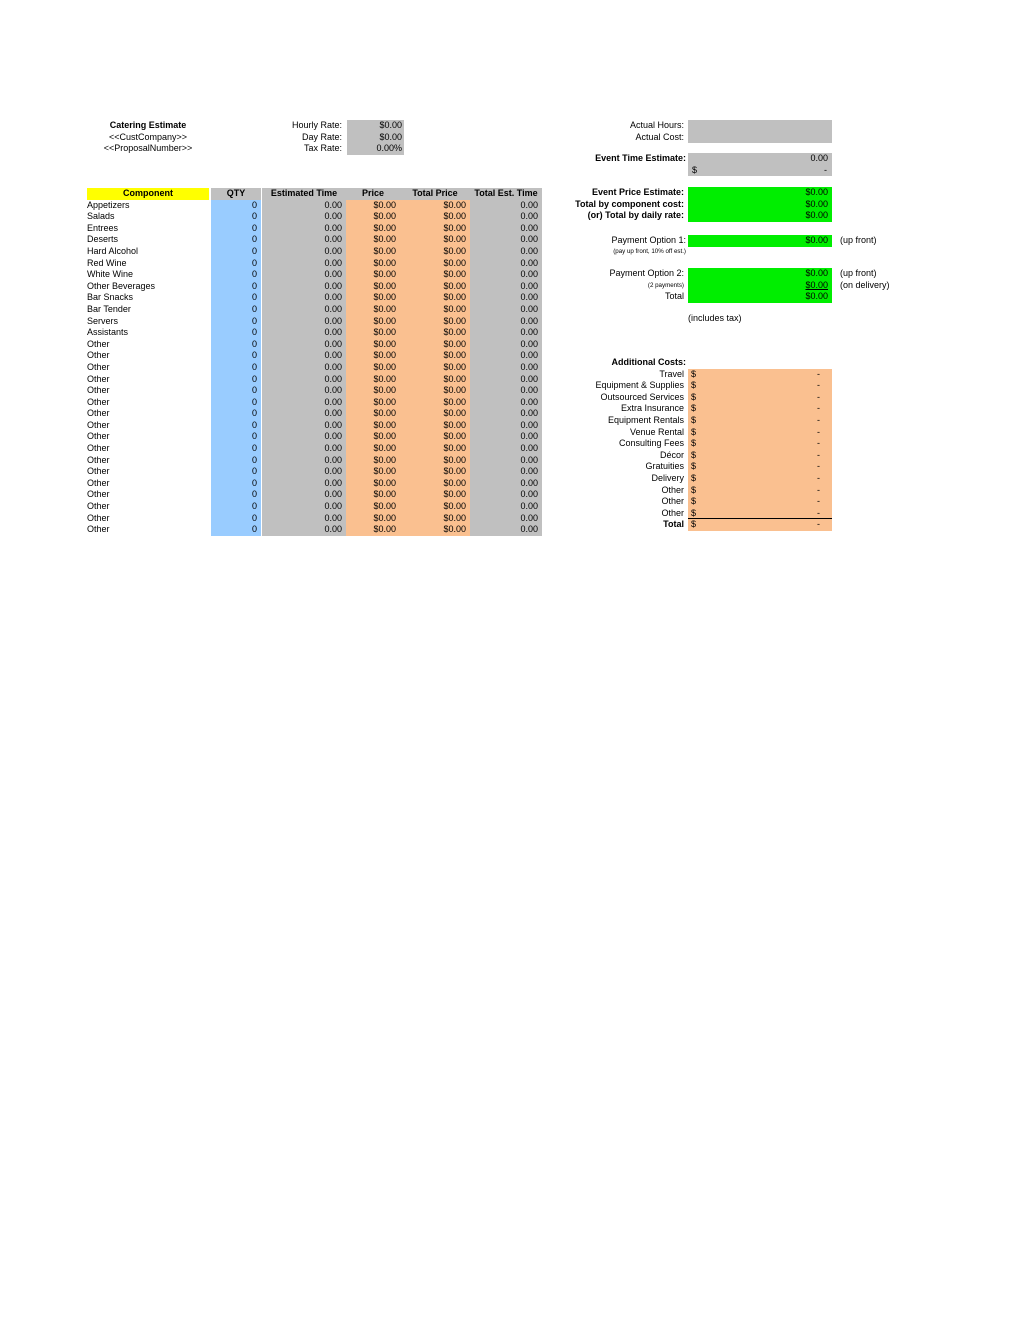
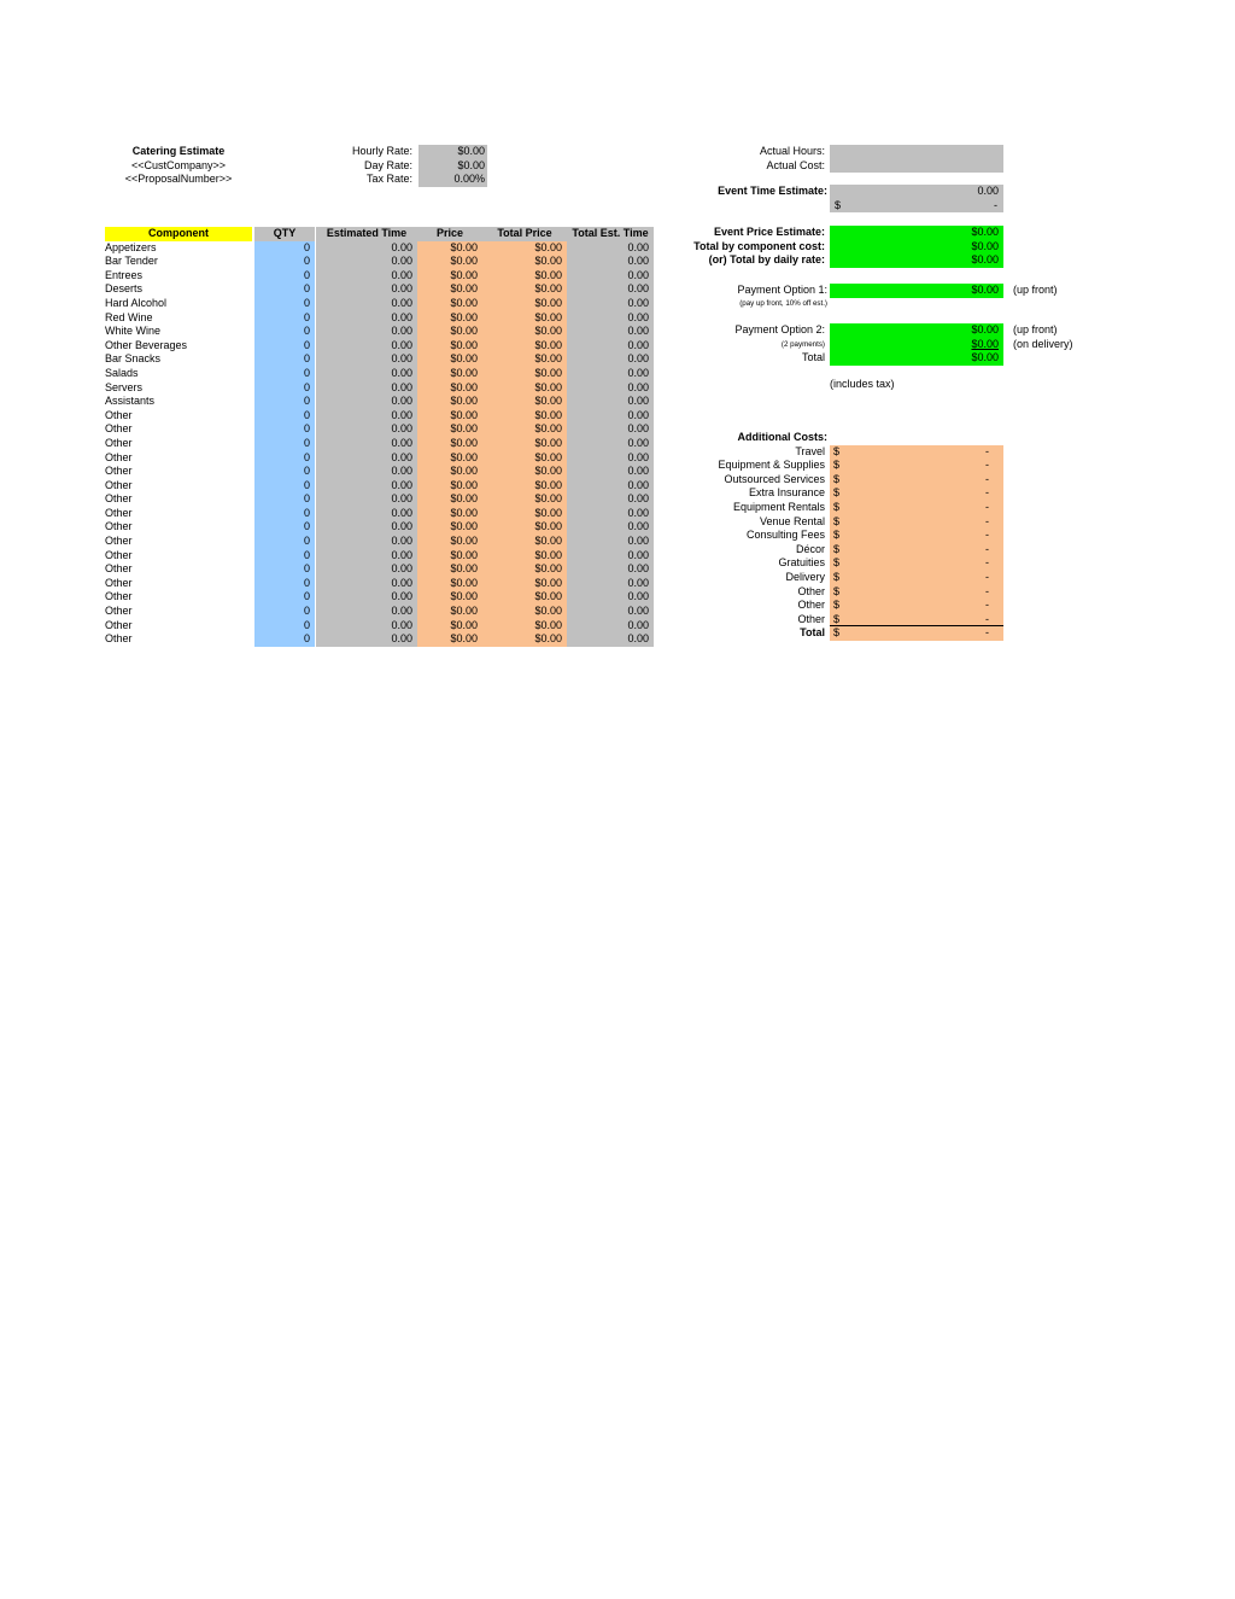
  Catering Estimate
  <<CustCompany>>
  <<ProposalNumber>>
  Hourly Rate:
  Day Rate:
  Tax Rate:
  $0.00
  $0.00
  0.00%
  Actual Hours:
  Actual Cost:
  Event Time Estimate:
  0.00
  $
  -
  Event Price Estimate:
  Total by component cost:
  (or) Total by daily rate:
  $0.00
  $0.00
  $0.00
  Payment Option 1:
  $0.00
  (up front)
  Payment Option 2:
  Total
  $0.00
  $0.00
  $0.00
  (up front)
  (on delivery)
  (includes tax)
  Additional Costs:
  Travel
  Equipment & Supplies
  Outsourced Services
  Extra Insurance
  Equipment Rentals
  Venue Rental
  Consulting Fees
  Décor
  Gratuities
  Delivery
  Other
  Other
  Other
  Total
  $
  -
  $
  -
  $
  -
  $
  -
  $
  -
  $
  -
  $
  -
  $
  -
  $
  -
  $
  -
  $
  -
  $
  -
  $
  -
  $
  -
  Component
  QTY
  Estimated Time
  Price
  Total Price
  Total Est. Time
  Appetizers
  0
  0.00
  $0.00
  $0.00
  0.00
- Salads
+ Bar Tender
  0
  0.00
  $0.00
  $0.00
  0.00
  Entrees
  0
  0.00
  $0.00
  $0.00
  0.00
  Deserts
  0
  0.00
  $0.00
  $0.00
  0.00
  Hard Alcohol
  0
  0.00
  $0.00
  $0.00
  0.00
  Red Wine
  0
  0.00
  $0.00
  $0.00
  0.00
  White Wine
  0
  0.00
  $0.00
  $0.00
  0.00
  Other Beverages
  0
  0.00
  $0.00
  $0.00
  0.00
  Bar Snacks
  0
  0.00
  $0.00
  $0.00
  0.00
- Bar Tender
+ Salads
  0
  0.00
  $0.00
  $0.00
  0.00
  Servers
  0
  0.00
  $0.00
  $0.00
  0.00
  Assistants
  0
  0.00
  $0.00
  $0.00
  0.00
  Other
  0
  0.00
  $0.00
  $0.00
  0.00
  Other
  0
  0.00
  $0.00
  $0.00
  0.00
  Other
  0
  0.00
  $0.00
  $0.00
  0.00
  Other
  0
  0.00
  $0.00
  $0.00
  0.00
  Other
  0
  0.00
  $0.00
  $0.00
  0.00
  Other
  0
  0.00
  $0.00
  $0.00
  0.00
  Other
  0
  0.00
  $0.00
  $0.00
  0.00
  Other
  0
  0.00
  $0.00
  $0.00
  0.00
  Other
  0
  0.00
  $0.00
  $0.00
  0.00
  Other
  0
  0.00
  $0.00
  $0.00
  0.00
  Other
  0
  0.00
  $0.00
  $0.00
  0.00
  Other
  0
  0.00
  $0.00
  $0.00
  0.00
  Other
  0
  0.00
  $0.00
  $0.00
  0.00
  Other
  0
  0.00
  $0.00
  $0.00
  0.00
  Other
  0
  0.00
  $0.00
  $0.00
  0.00
  Other
  0
  0.00
  $0.00
  $0.00
  0.00
  Other
  0
  0.00
  $0.00
  $0.00
  0.00
